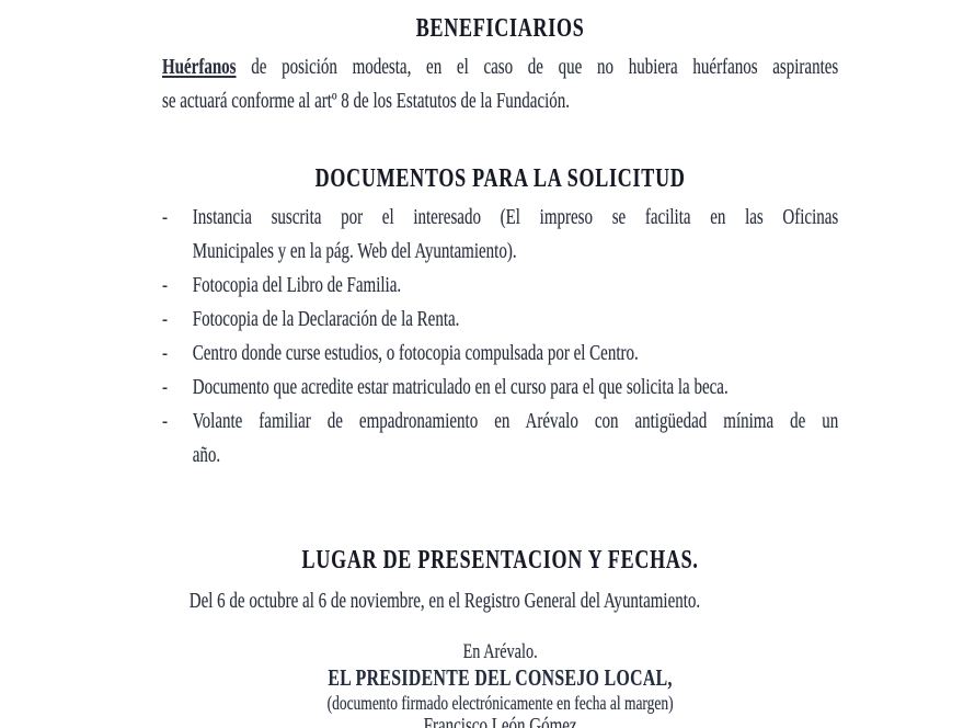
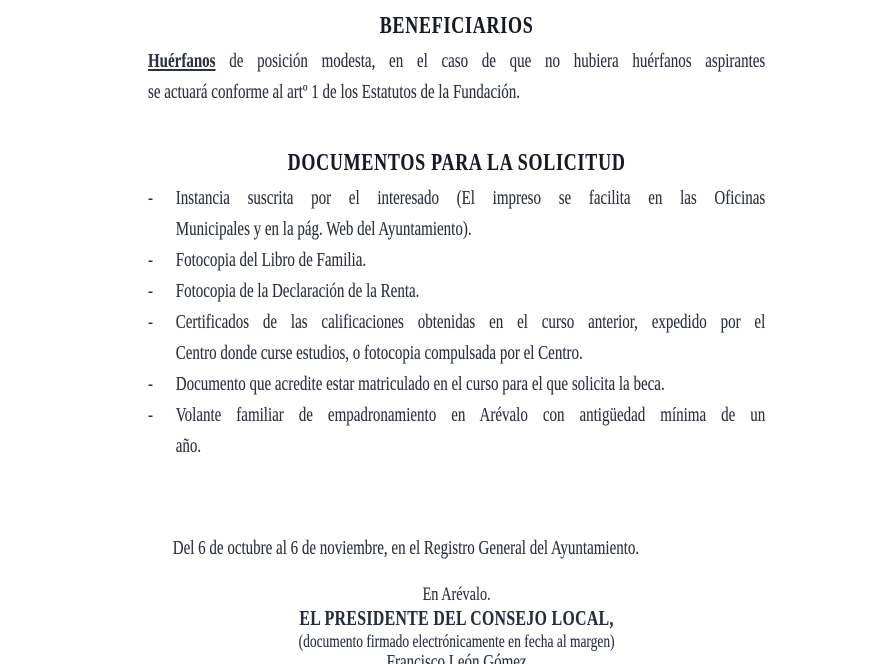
  BENEFICIARIOS
  Huérfanos de posición modesta, en el caso de que no hubiera huérfanos aspirantes
- se actuará conforme al artº 8 de los Estatutos de la Fundación.
+ se actuará conforme al artº 1 de los Estatutos de la Fundación.
  DOCUMENTOS PARA LA SOLICITUD
  -
  Instancia suscrita por el interesado (El impreso se facilita en las Oficinas
  Municipales y en la pág. Web del Ayuntamiento).
  -
  Fotocopia del Libro de Familia.
  -
  Fotocopia de la Declaración de la Renta.
  -
+ Certificados de las calificaciones obtenidas en el curso anterior, expedido por el
  Centro donde curse estudios, o fotocopia compulsada por el Centro.
  -
  Documento que acredite estar matriculado en el curso para el que solicita la beca.
  -
  Volante familiar de empadronamiento en Arévalo con antigüedad mínima de un
  año.
- LUGAR DE PRESENTACION Y FECHAS.
  Del 6 de octubre al 6 de noviembre, en el Registro General del Ayuntamiento.
  En Arévalo.
  EL PRESIDENTE DEL CONSEJO LOCAL,
  (documento firmado electrónicamente en fecha al margen)
  Francisco León Gómez
